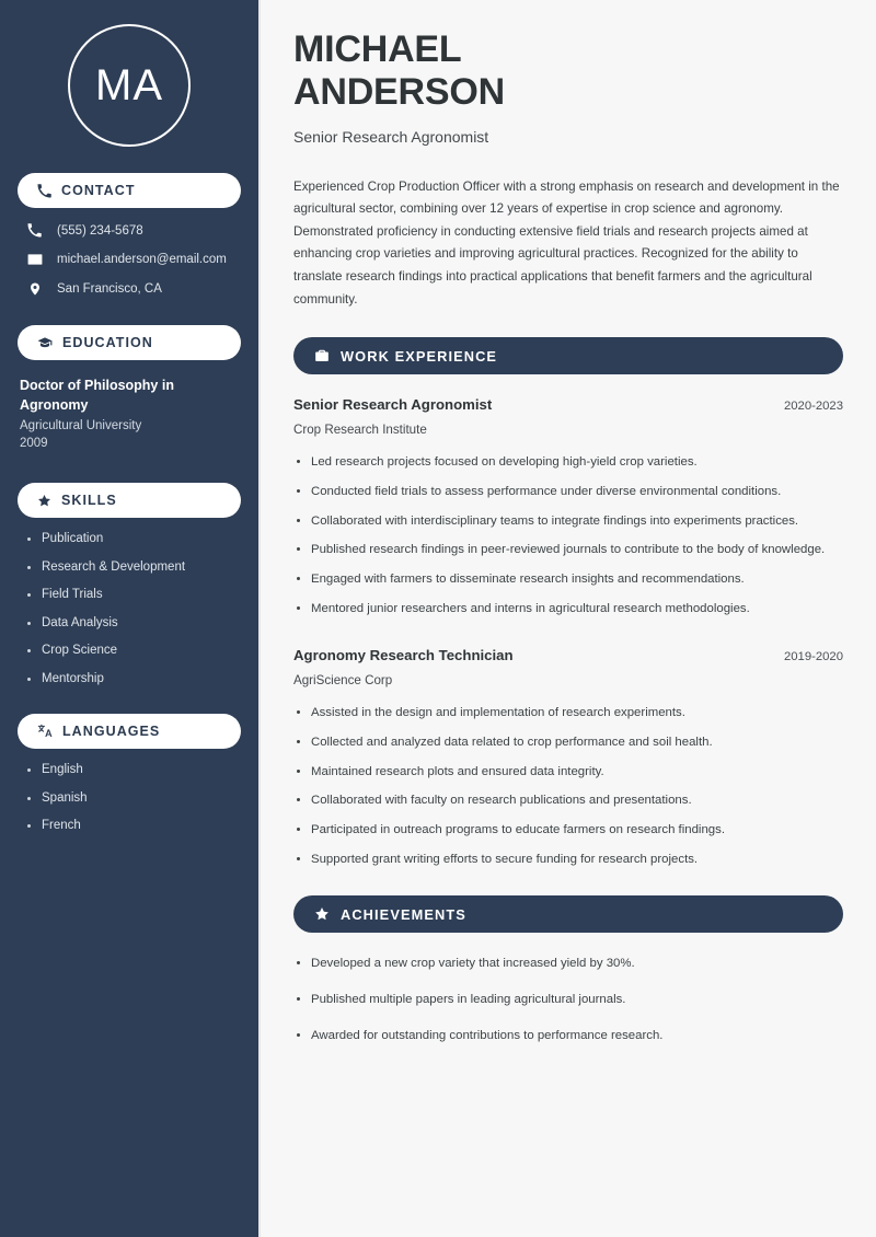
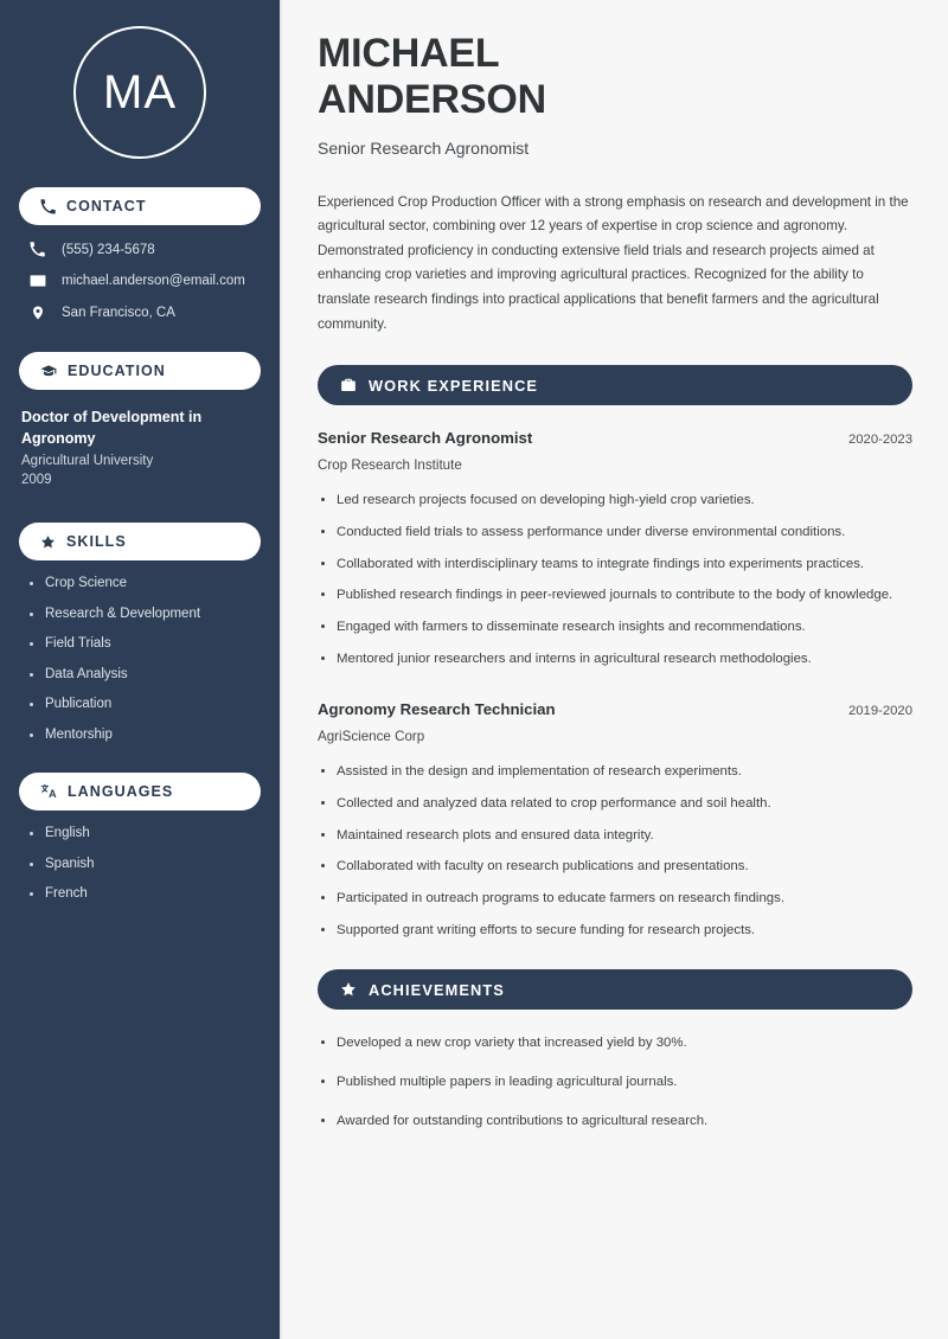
  MA
  CONTACT
  (555) 234-5678
  michael.anderson@email.com
  San Francisco, CA
  EDUCATION
- Doctor of Philosophy in Agronomy
+ Doctor of Development in Agronomy
  Agricultural University
  2009
  SKILLS
- Publication
+ Crop Science
  Research & Development
  Field Trials
  Data Analysis
- Crop Science
+ Publication
  Mentorship
  LANGUAGES
  English
  Spanish
  French
  MICHAEL
  ANDERSON
  Senior Research Agronomist
  Experienced Crop Production Officer with a strong emphasis on research and development in the agricultural sector, combining over 12 years of expertise in crop science and agronomy. Demonstrated proficiency in conducting extensive field trials and research projects aimed at enhancing crop varieties and improving agricultural practices. Recognized for the ability to translate research findings into practical applications that benefit farmers and the agricultural community.
  WORK EXPERIENCE
  Senior Research Agronomist
  2020-2023
  Crop Research Institute
  Led research projects focused on developing high-yield crop varieties.
  Conducted field trials to assess performance under diverse environmental conditions.
  Collaborated with interdisciplinary teams to integrate findings into experiments practices.
  Published research findings in peer-reviewed journals to contribute to the body of knowledge.
  Engaged with farmers to disseminate research insights and recommendations.
  Mentored junior researchers and interns in agricultural research methodologies.
  Agronomy Research Technician
  2019-2020
  AgriScience Corp
  Assisted in the design and implementation of research experiments.
  Collected and analyzed data related to crop performance and soil health.
  Maintained research plots and ensured data integrity.
  Collaborated with faculty on research publications and presentations.
  Participated in outreach programs to educate farmers on research findings.
  Supported grant writing efforts to secure funding for research projects.
  ACHIEVEMENTS
  Developed a new crop variety that increased yield by 30%.
  Published multiple papers in leading agricultural journals.
- Awarded for outstanding contributions to performance research.
+ Awarded for outstanding contributions to agricultural research.
